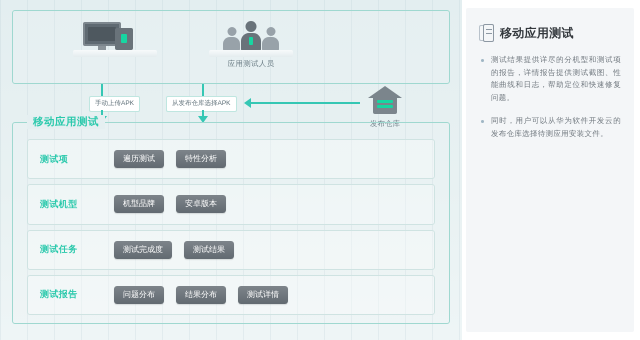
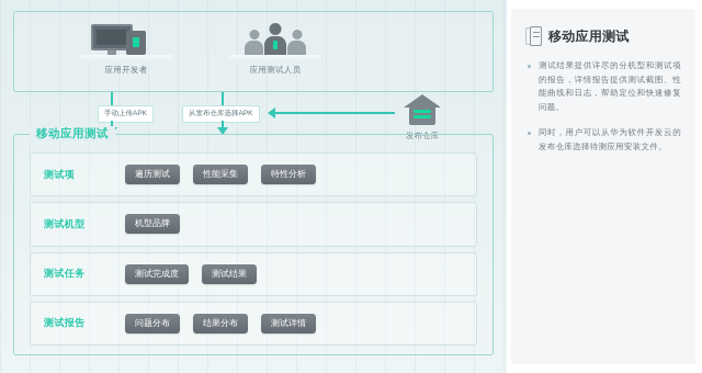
+ 应用开发者
  应用测试人员
  发布仓库
  移动应用测试
  测试项
  遍历测试
+ 性能采集
  特性分析
  测试机型
  机型品牌
- 安卓版本
  测试任务
  测试完成度
  测试结果
  测试报告
  问题分布
  结果分布
  测试详情
  移动应用测试
  测试结果提供详尽的分机型和测试项的报告，详情报告提供测试截图、性能曲线和日志，帮助定位和快速修复问题。
  同时，用户可以从华为软件开发云的发布仓库选择待测应用安装文件。
